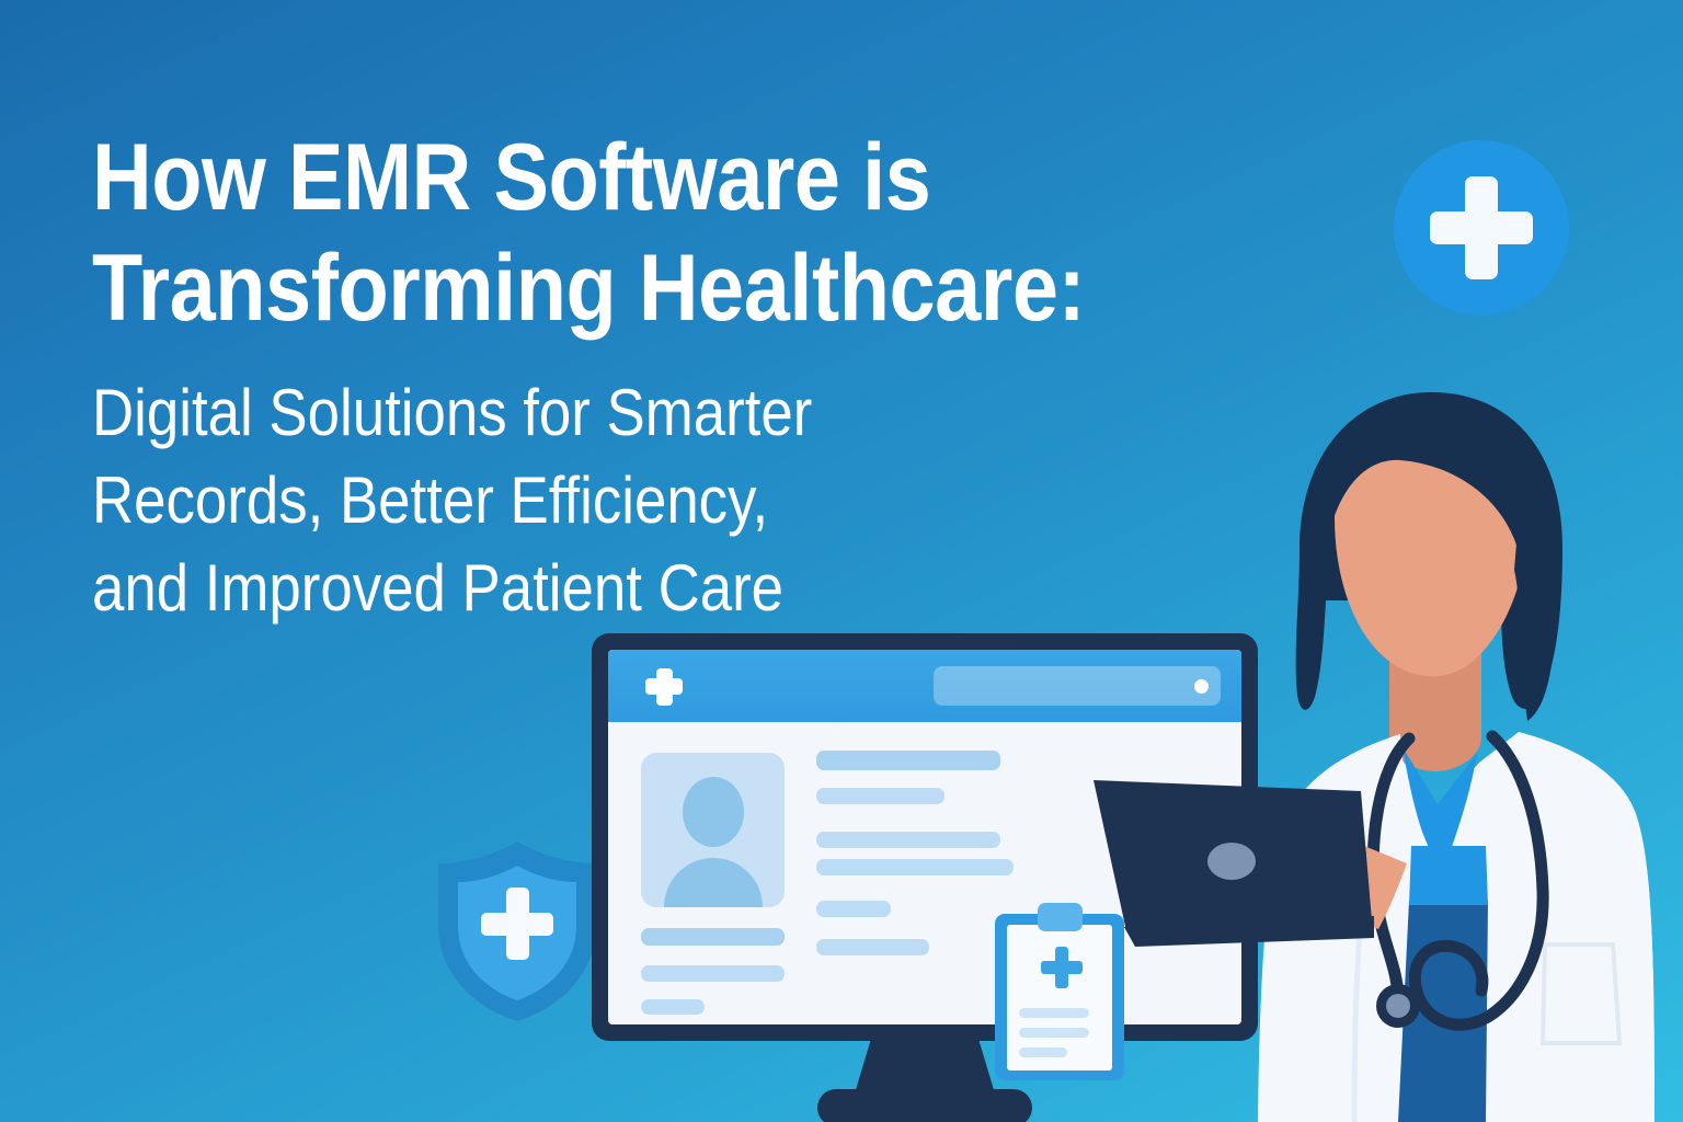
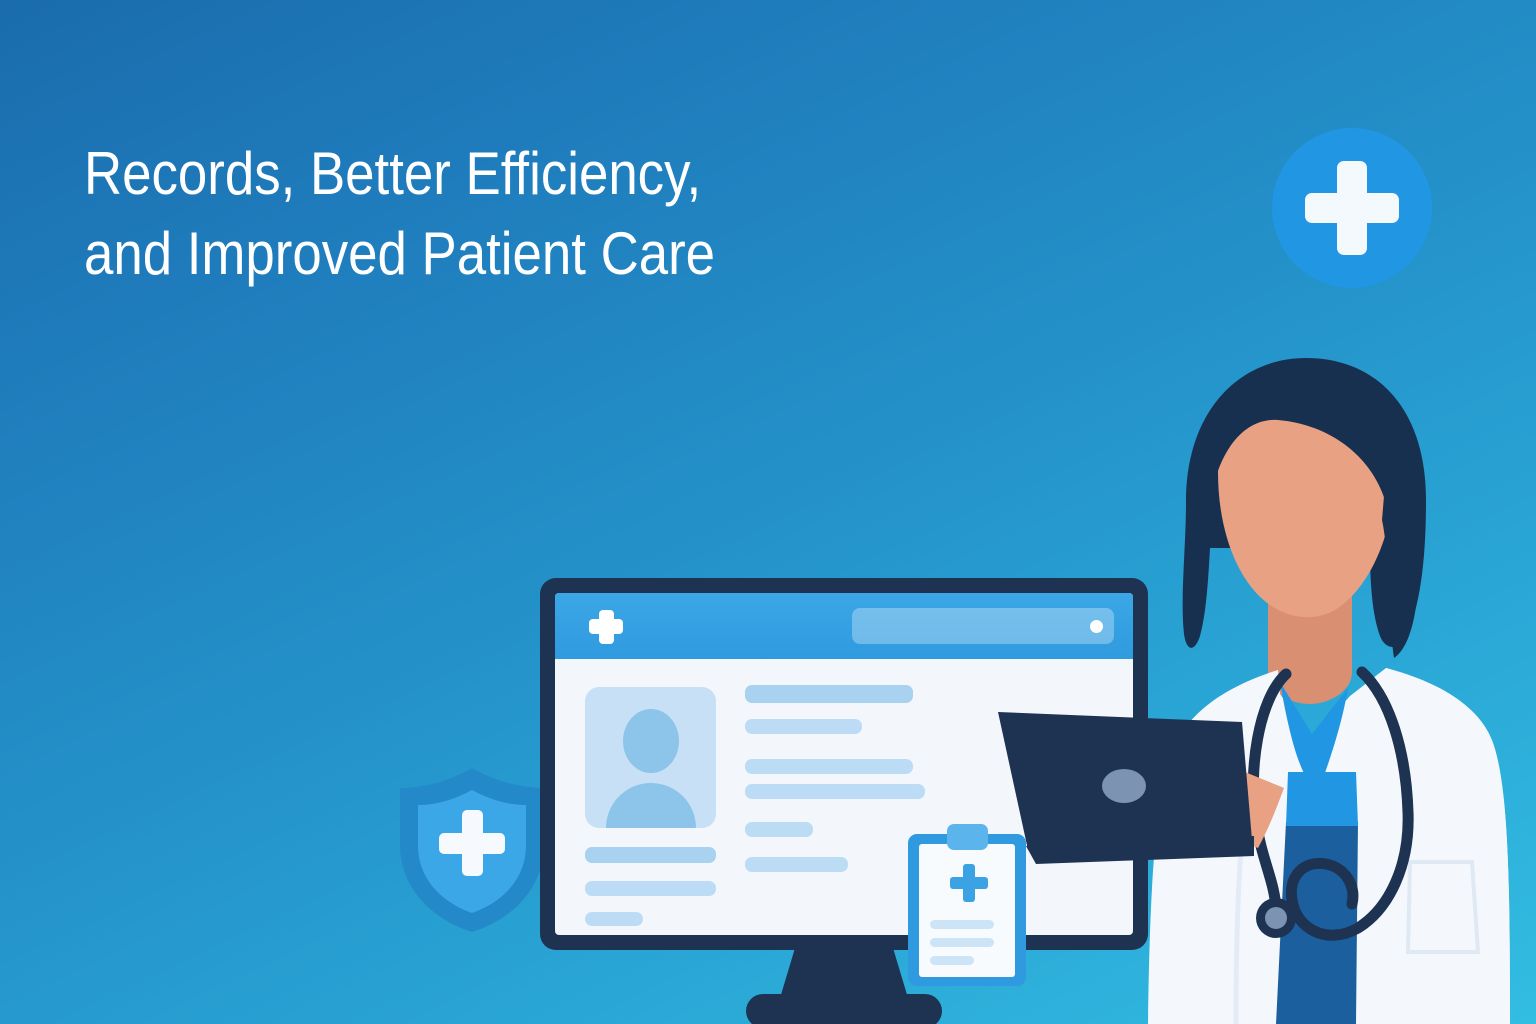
- How EMR Software is
- Transforming Healthcare:
- Digital Solutions for Smarter
  Records, Better Efficiency,
  and Improved Patient Care
